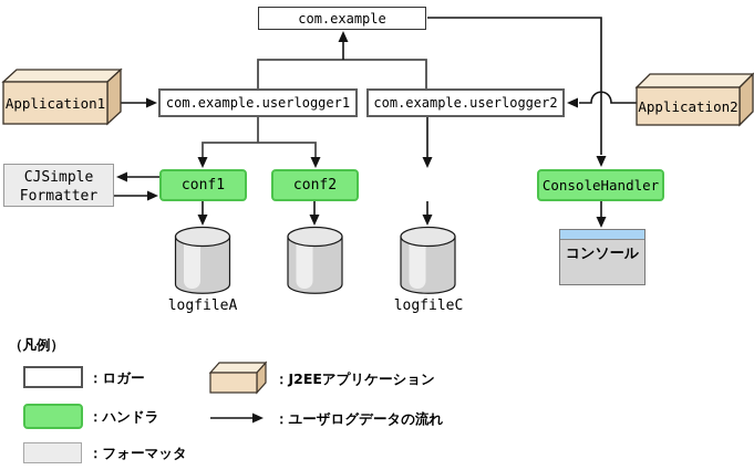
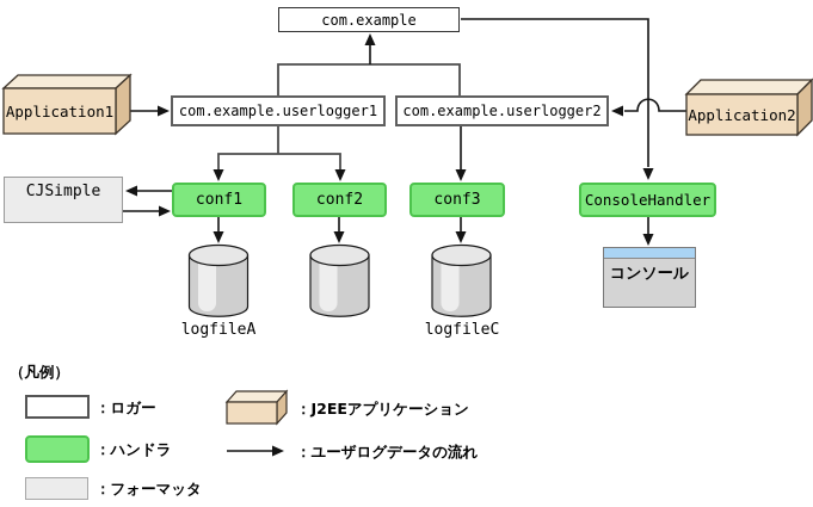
  com.example
  com.example.userlogger1
  com.example.userlogger2
  Application1
  Application2
  CJSimple
- Formatter
  conf1
  conf2
+ conf3
  ConsoleHandler
  logfileA
  logfileC
  コンソール
  （凡例）
  ：ロガー
  ：ハンドラ
  ：フォーマッタ
  ：J2EEアプリケーション
  ：ユーザログデータの流れ
